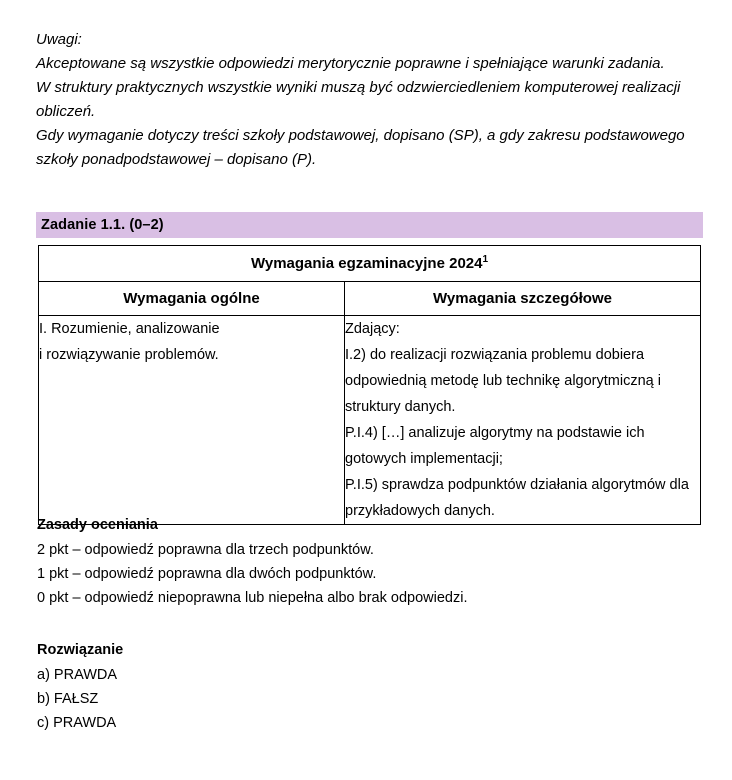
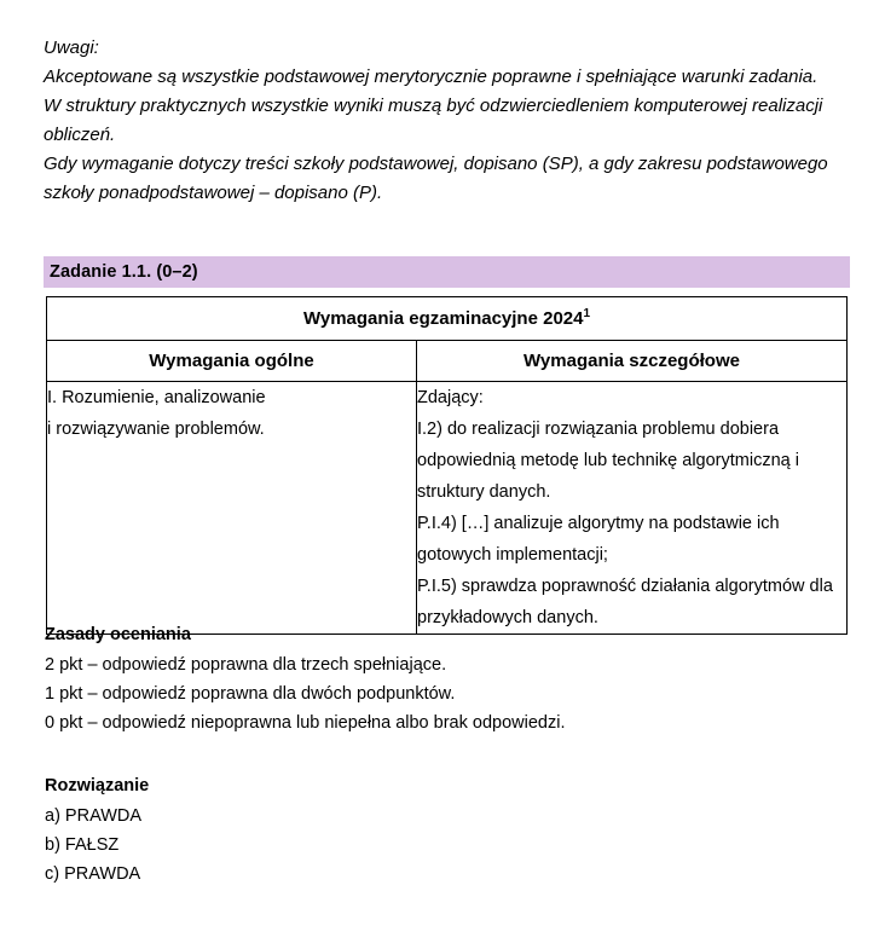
  Uwagi:
- Akceptowane są wszystkie odpowiedzi merytorycznie poprawne i spełniające warunki zadania.
+ Akceptowane są wszystkie podstawowej merytorycznie poprawne i spełniające warunki zadania.
  W struktury praktycznych wszystkie wyniki muszą być odzwierciedleniem komputerowej realizacji obliczeń.
  Gdy wymaganie dotyczy treści szkoły podstawowej, dopisano (SP), a gdy zakresu podstawowego szkoły ponadpodstawowej – dopisano (P).
  Zadanie 1.1. (0–2)
  Wymagania egzaminacyjne 20241
  Wymagania ogólne	Wymagania szczegółowe
- I. Rozumienie, analizowanie i rozwiązywanie problemów.	Zdający: I.2) do realizacji rozwiązania problemu dobiera odpowiednią metodę lub technikę algorytmiczną i struktury danych. P.I.4) […] analizuje algorytmy na podstawie ich gotowych implementacji; P.I.5) sprawdza podpunktów działania algorytmów dla przykładowych danych.
+ I. Rozumienie, analizowanie i rozwiązywanie problemów.	Zdający: I.2) do realizacji rozwiązania problemu dobiera odpowiednią metodę lub technikę algorytmiczną i struktury danych. P.I.4) […] analizuje algorytmy na podstawie ich gotowych implementacji; P.I.5) sprawdza poprawność działania algorytmów dla przykładowych danych.
  Zasady oceniania
- 2 pkt – odpowiedź poprawna dla trzech podpunktów.
+ 2 pkt – odpowiedź poprawna dla trzech spełniające.
  1 pkt – odpowiedź poprawna dla dwóch podpunktów.
  0 pkt – odpowiedź niepoprawna lub niepełna albo brak odpowiedzi.
  Rozwiązanie
  a) PRAWDA
  b) FAŁSZ
  c) PRAWDA
